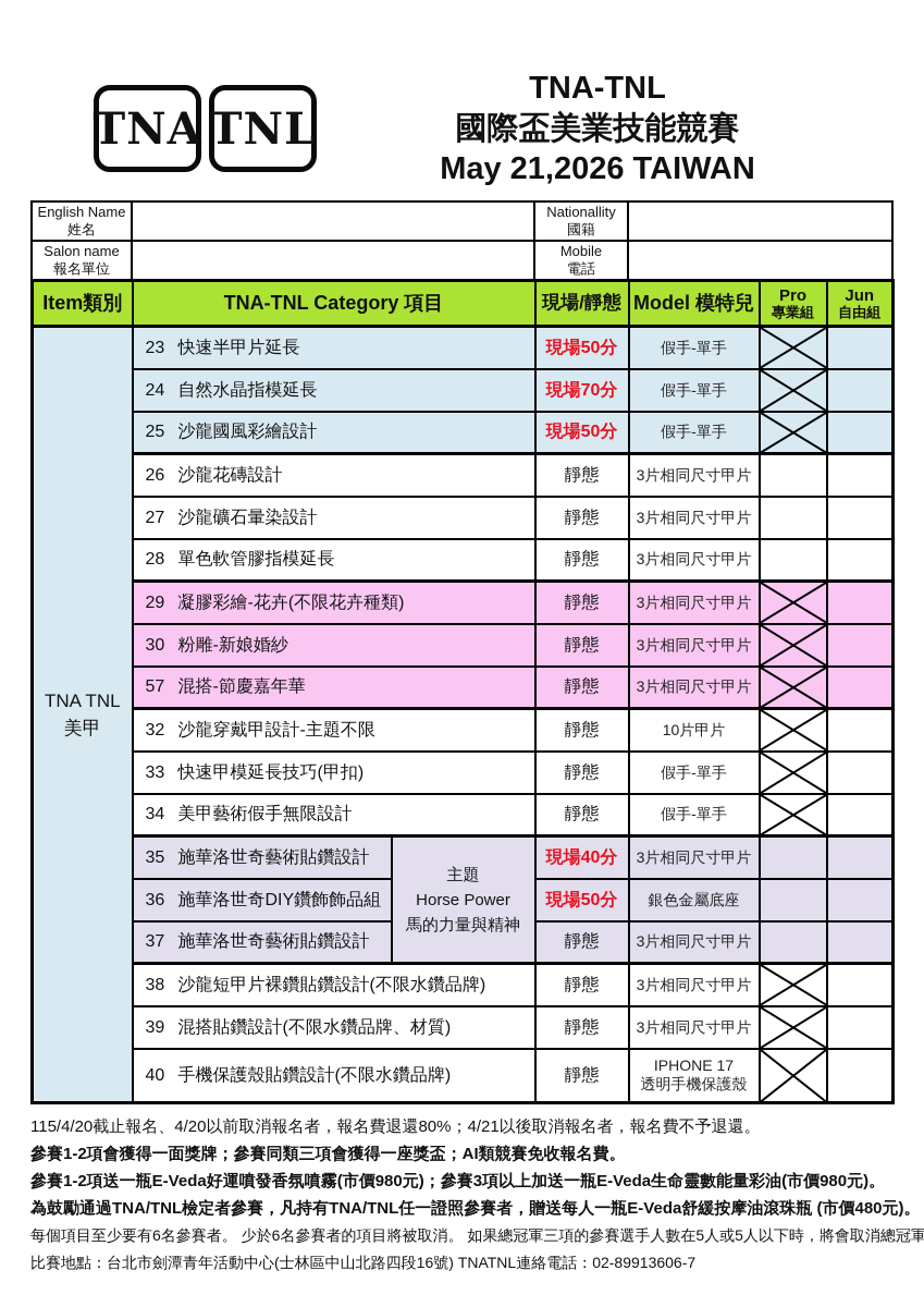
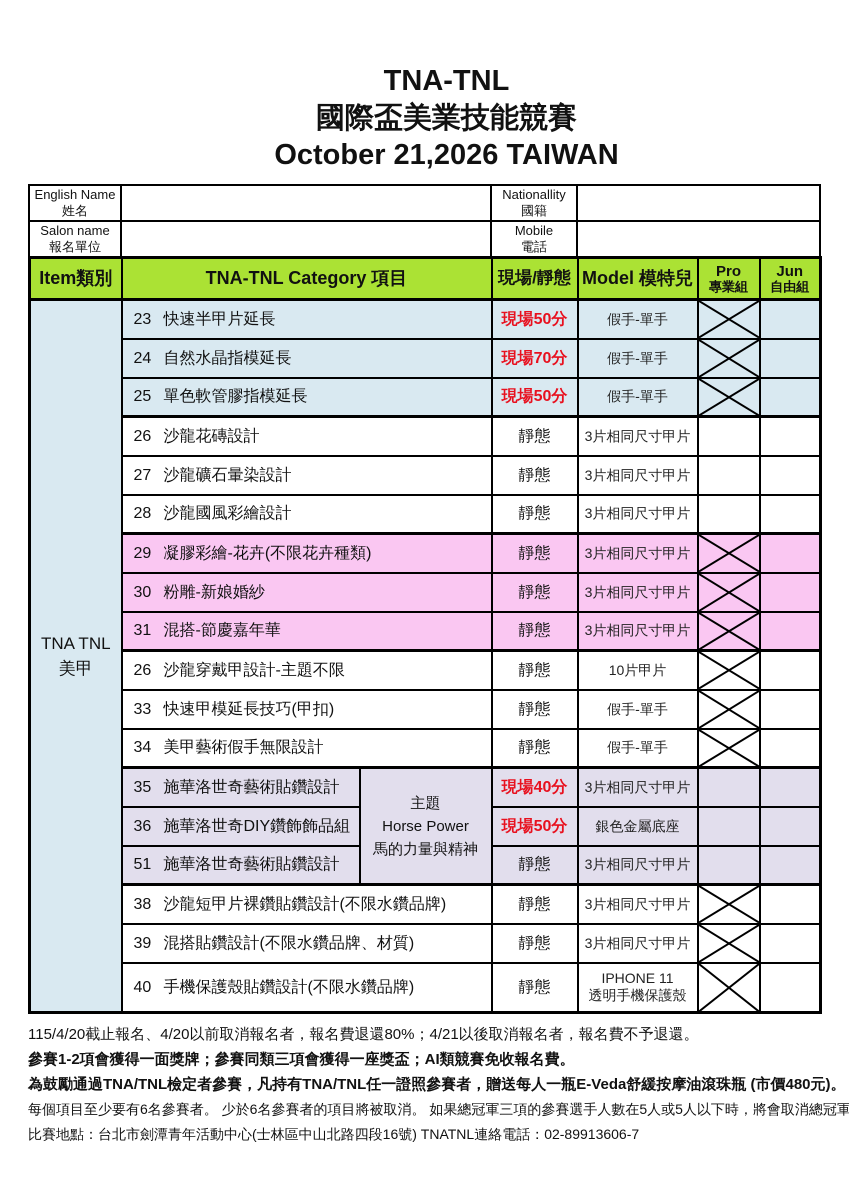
- TNA
- TNL
  TNA-TNL
  國際盃美業技能競賽
- May 21,2026 TAIWAN
+ October 21,2026 TAIWAN
  English Name 姓名		Nationallity 國籍
  Salon name 報名單位		Mobile 電話
  Item類別	TNA-TNL Category 項目	現場/靜態	Model 模特兒	Pro 專業組	Jun 自由組
  TNA TNL 美甲	23 快速半甲片延長	現場50分	假手-單手
  24 自然水晶指模延長	現場70分	假手-單手
- 25 沙龍國風彩繪設計	現場50分	假手-單手
+ 25 單色軟管膠指模延長	現場50分	假手-單手
  26 沙龍花磚設計	靜態	3片相同尺寸甲片
  27 沙龍礦石暈染設計	靜態	3片相同尺寸甲片
- 28 單色軟管膠指模延長	靜態	3片相同尺寸甲片
+ 28 沙龍國風彩繪設計	靜態	3片相同尺寸甲片
  29 凝膠彩繪-花卉(不限花卉種類)	靜態	3片相同尺寸甲片
  30 粉雕-新娘婚紗	靜態	3片相同尺寸甲片
- 57 混搭-節慶嘉年華	靜態	3片相同尺寸甲片
+ 31 混搭-節慶嘉年華	靜態	3片相同尺寸甲片
- 32 沙龍穿戴甲設計-主題不限	靜態	10片甲片
+ 26 沙龍穿戴甲設計-主題不限	靜態	10片甲片
  33 快速甲模延長技巧(甲扣)	靜態	假手-單手
  34 美甲藝術假手無限設計	靜態	假手-單手
  35 施華洛世奇藝術貼鑽設計	主題 Horse Power 馬的力量與精神	現場40分	3片相同尺寸甲片
  36 施華洛世奇DIY鑽飾飾品組	現場50分	銀色金屬底座
- 37 施華洛世奇藝術貼鑽設計	靜態	3片相同尺寸甲片
+ 51 施華洛世奇藝術貼鑽設計	靜態	3片相同尺寸甲片
  38 沙龍短甲片裸鑽貼鑽設計(不限水鑽品牌)	靜態	3片相同尺寸甲片
  39 混搭貼鑽設計(不限水鑽品牌、材質)	靜態	3片相同尺寸甲片
- 40 手機保護殼貼鑽設計(不限水鑽品牌)	靜態	IPHONE 17 透明手機保護殼
+ 40 手機保護殼貼鑽設計(不限水鑽品牌)	靜態	IPHONE 11 透明手機保護殼
  115/4/20截止報名、4/20以前取消報名者，報名費退還80%；4/21以後取消報名者，報名費不予退還。
  參賽1-2項會獲得一面獎牌；參賽同類三項會獲得一座獎盃；AI類競賽免收報名費。
- 參賽1-2項送一瓶E-Veda好運噴發香氛噴霧(市價980元)；參賽3項以上加送一瓶E-Veda生命靈數能量彩油(市價980元)。
  為鼓勵通過TNA/TNL檢定者參賽，凡持有TNA/TNL任一證照參賽者，贈送每人一瓶E-Veda舒緩按摩油滾珠瓶 (市價480元)。
  每個項目至少要有6名參賽者。 少於6名參賽者的項目將被取消。 如果總冠軍三項的參賽選手人數在5人或5人以下時，將會取消總冠軍
  比賽地點：台北市劍潭青年活動中心(士林區中山北路四段16號) TNATNL連絡電話：02-89913606-7
